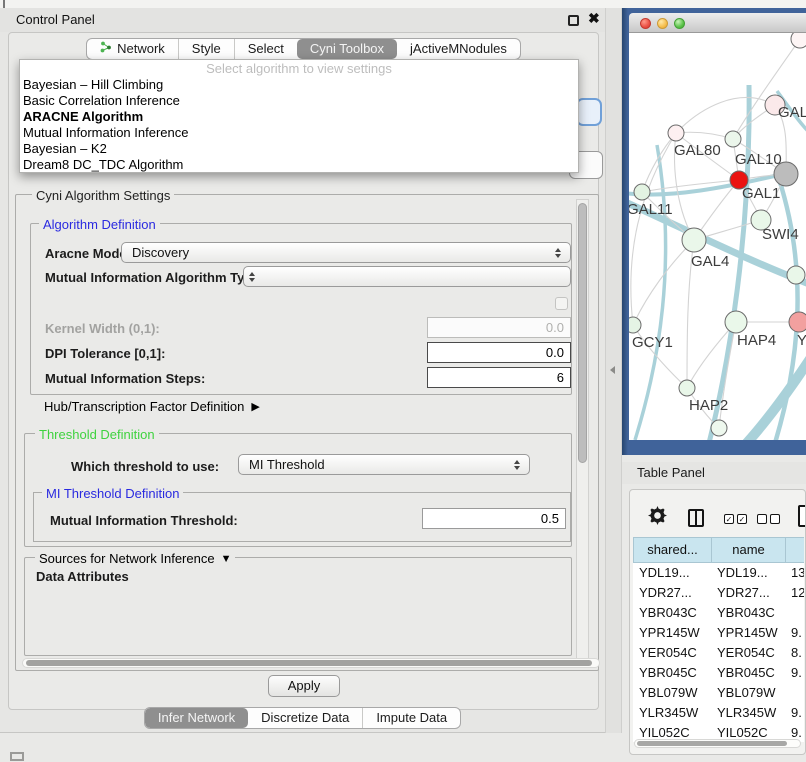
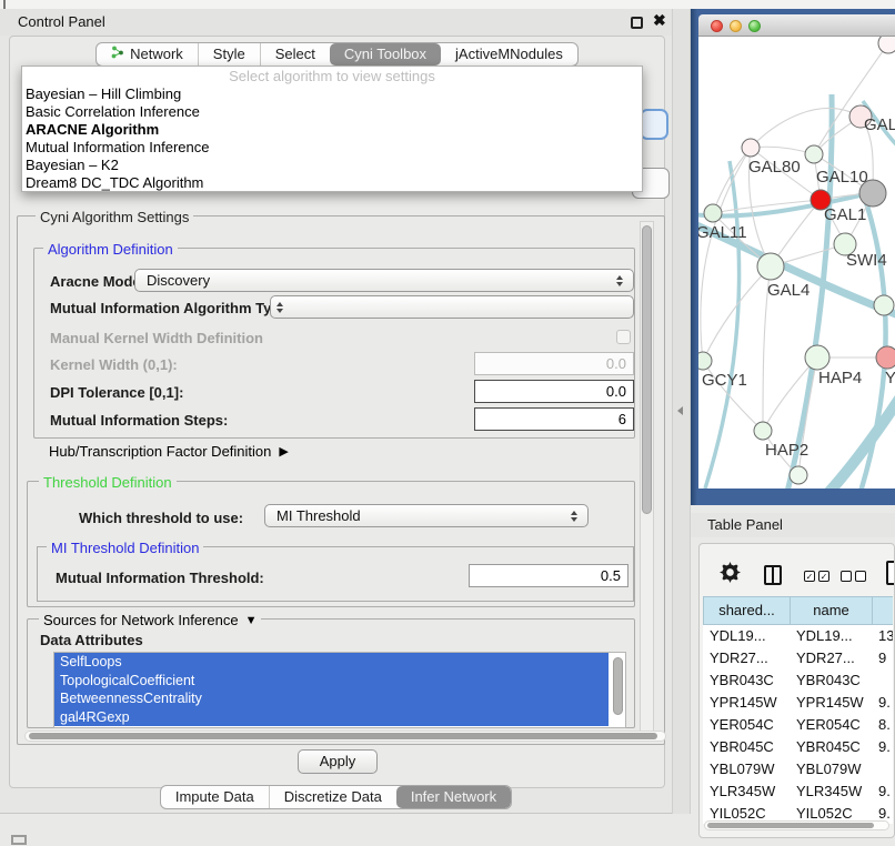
  Control Panel
  ✖
  Network
  Style
  Select
  Cyni Toolbox
  jActiveMNodules
  Select algorithm to view settings
  Bayesian – Hill Climbing
  Basic Correlation Inference
  ARACNE Algorithm
  Mutual Information Inference
  Bayesian – K2
  Dream8 DC_TDC Algorithm
  Cyni Algorithm Settings
  Algorithm Definition
  Aracne Mod
  Discovery
  Mutual Information Algorithm Ty
+ Manual Kernel Width Definition
  Kernel Width (0,1):
  0.0
  DPI Tolerance [0,1]:
  0.0
  Mutual Information Steps:
  6
  Hub/Transcription Factor Definition
  ▶
  Threshold Definition
  Which threshold to use:
  MI Threshold
  MI Threshold Definition
  Mutual Information Threshold:
  0.5
  Sources for Network Inference
  ▼
  Data Attributes
+ SelfLoops
+ TopologicalCoefficient
+ BetweennessCentrality
+ gal4RGexp
  Apply
- Infer Network
+ Impute Data
  Discretize Data
- Impute Data
+ Infer Network
  GAL
  GAL80
  GAL10
  GAL1
  GAL11
  SWI4
  GAL4
  GCY1
  HAP4
  Y
  HAP2
  Table Panel
  ✓
  ✓
  shared...
  name
  YDL19...
  YDL19...
  13
  YDR27...
  YDR27...
- 12
+ 9
  YBR043C
  YBR043C
  YPR145W
  YPR145W
  9.
  YER054C
  YER054C
  8.
  YBR045C
  YBR045C
  9.
  YBL079W
  YBL079W
  YLR345W
  YLR345W
  9.
  YIL052C
  YIL052C
  9.
